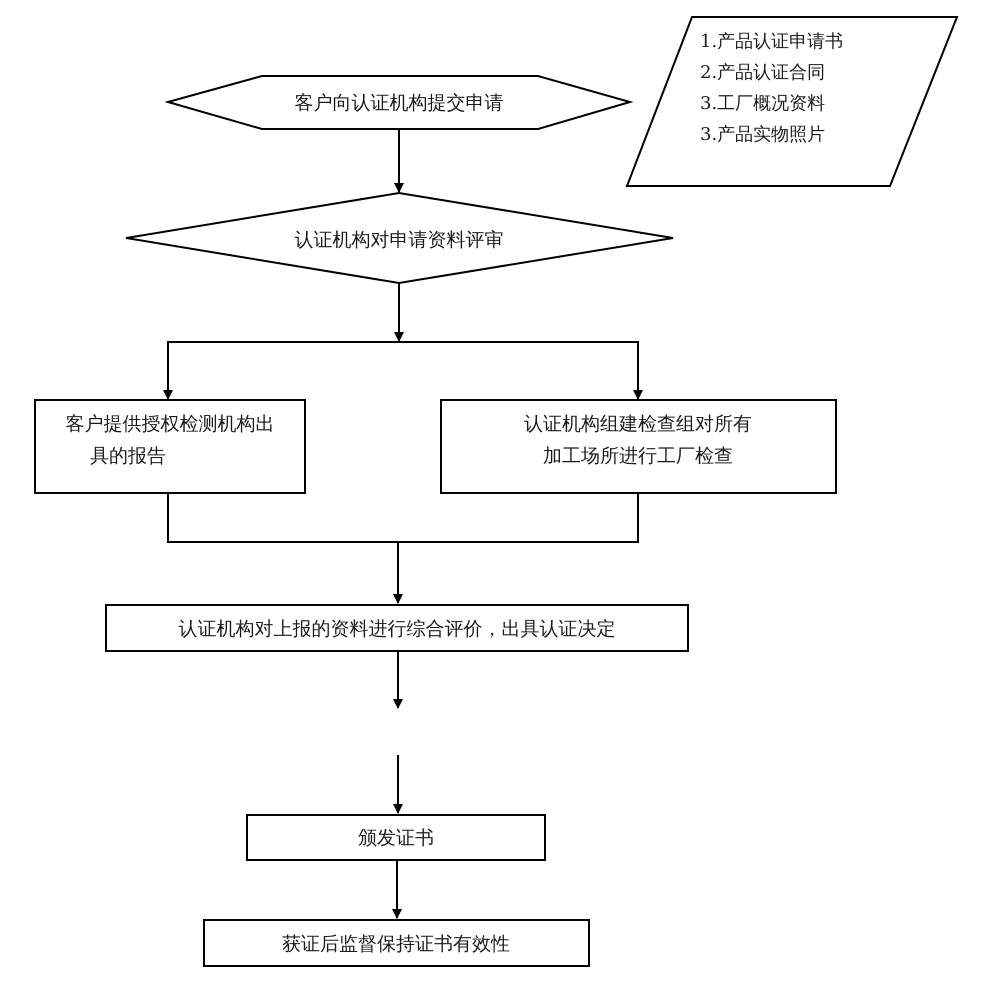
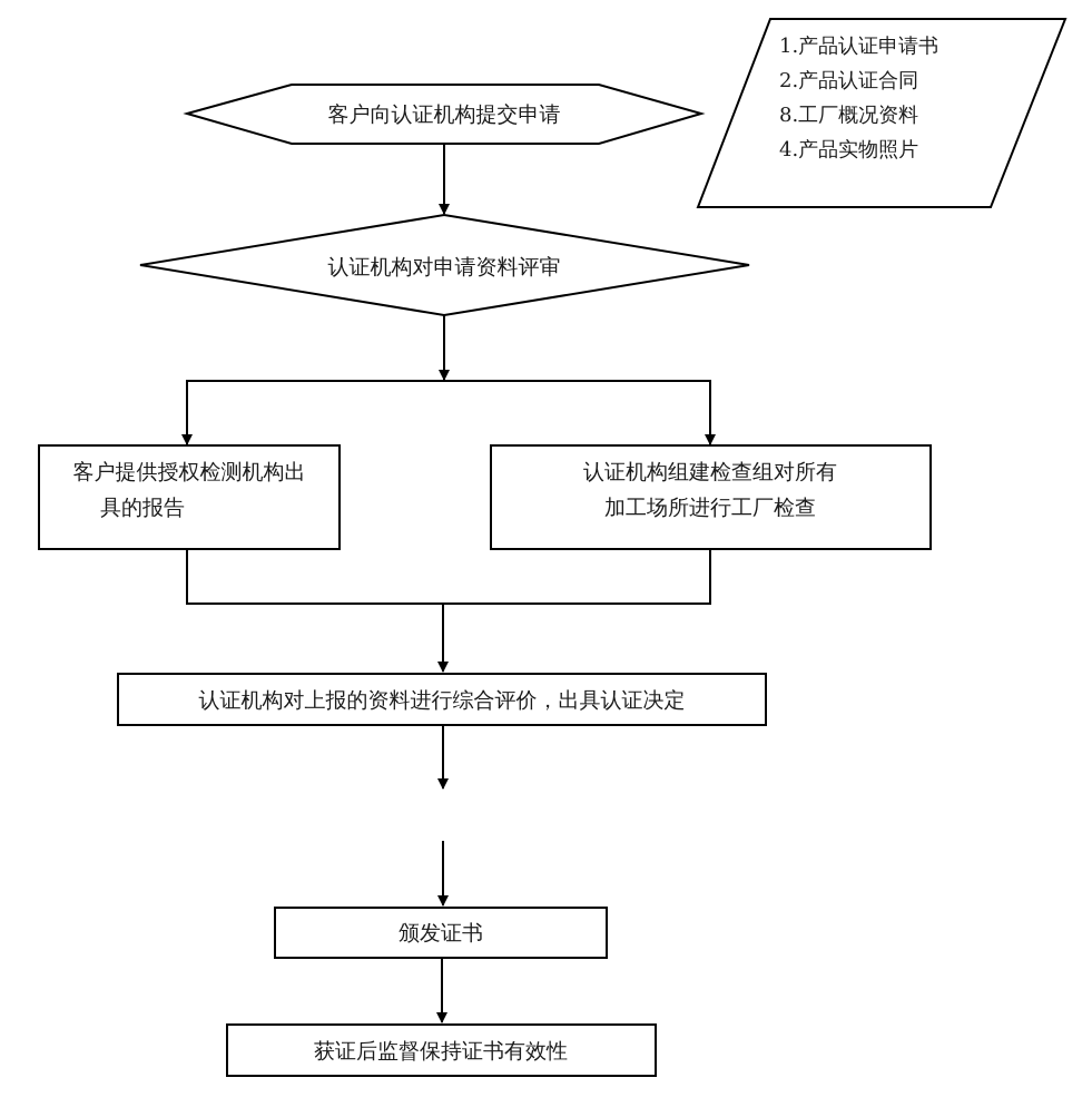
  1.产品认证申请书
  2.产品认证合同
- 3.工厂概况资料
+ 8.工厂概况资料
- 3.产品实物照片
+ 4.产品实物照片
  客户向认证机构提交申请
  认证机构对申请资料评审
  客户提供授权检测机构出
  具的报告
  认证机构组建检查组对所有
  加工场所进行工厂检查
  认证机构对上报的资料进行综合评价，出具认证决定
  颁发证书
  获证后监督保持证书有效性
